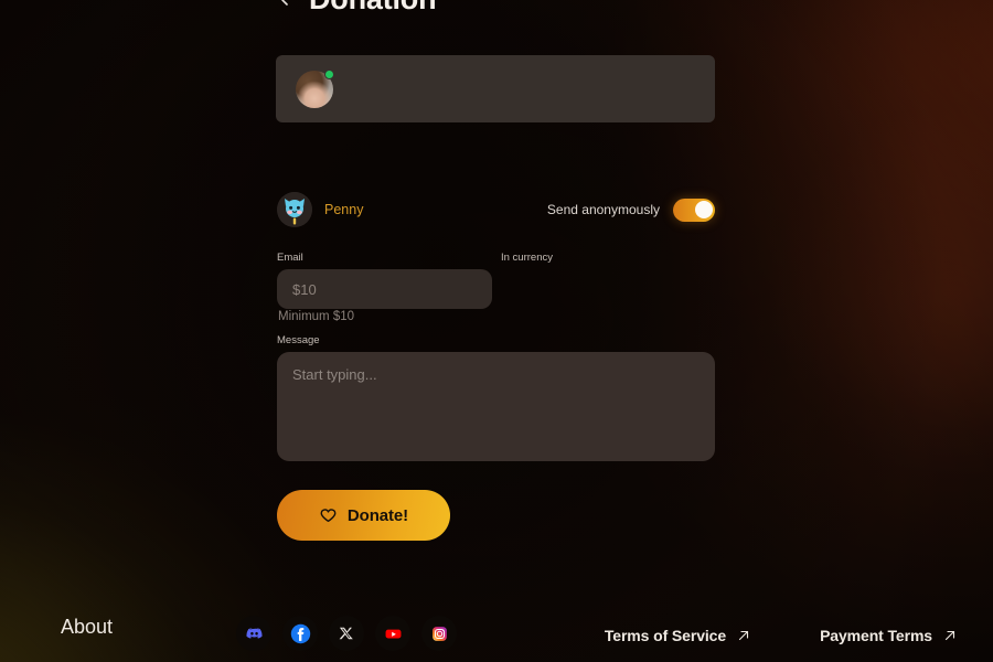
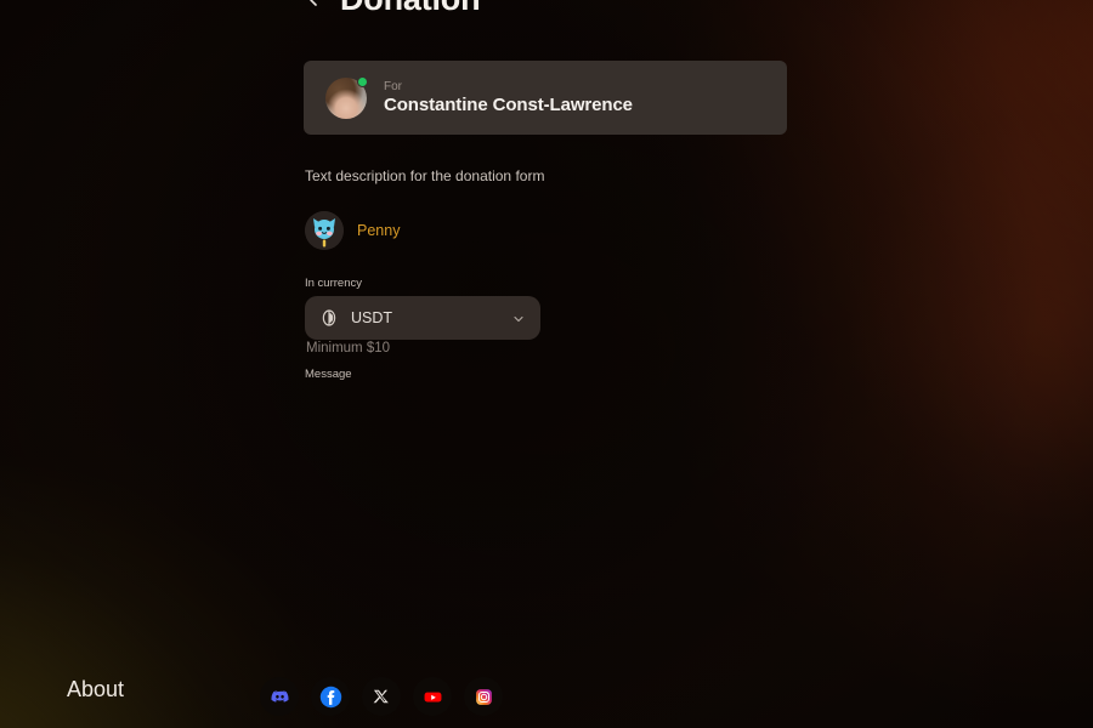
+ For
+ Constantine Const-Lawrence
+ Text description for the donation form
  Penny
- Send anonymously
- Email
- $10
  In currency
+ USDT
  Minimum $10
  Message
- Start typing...
- Donate!
  About
- Terms of Service
- Payment Terms
